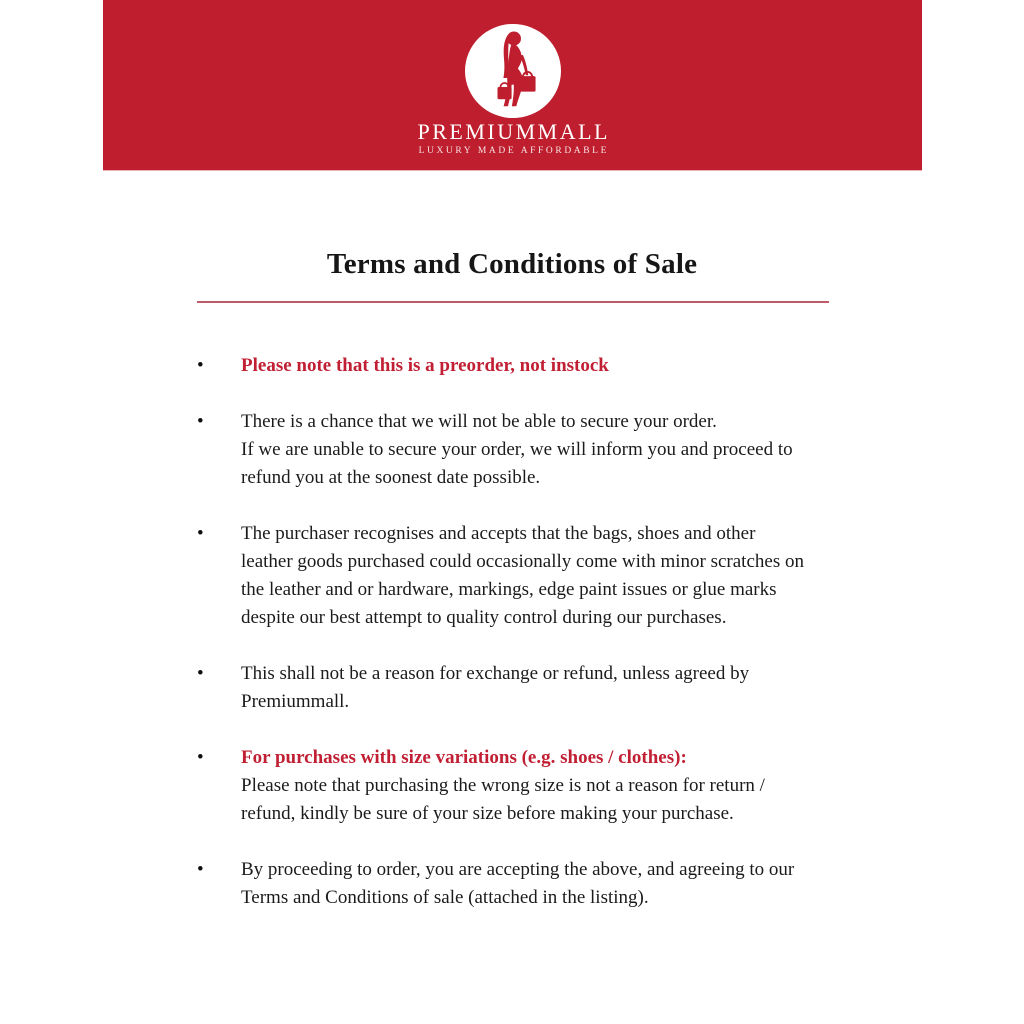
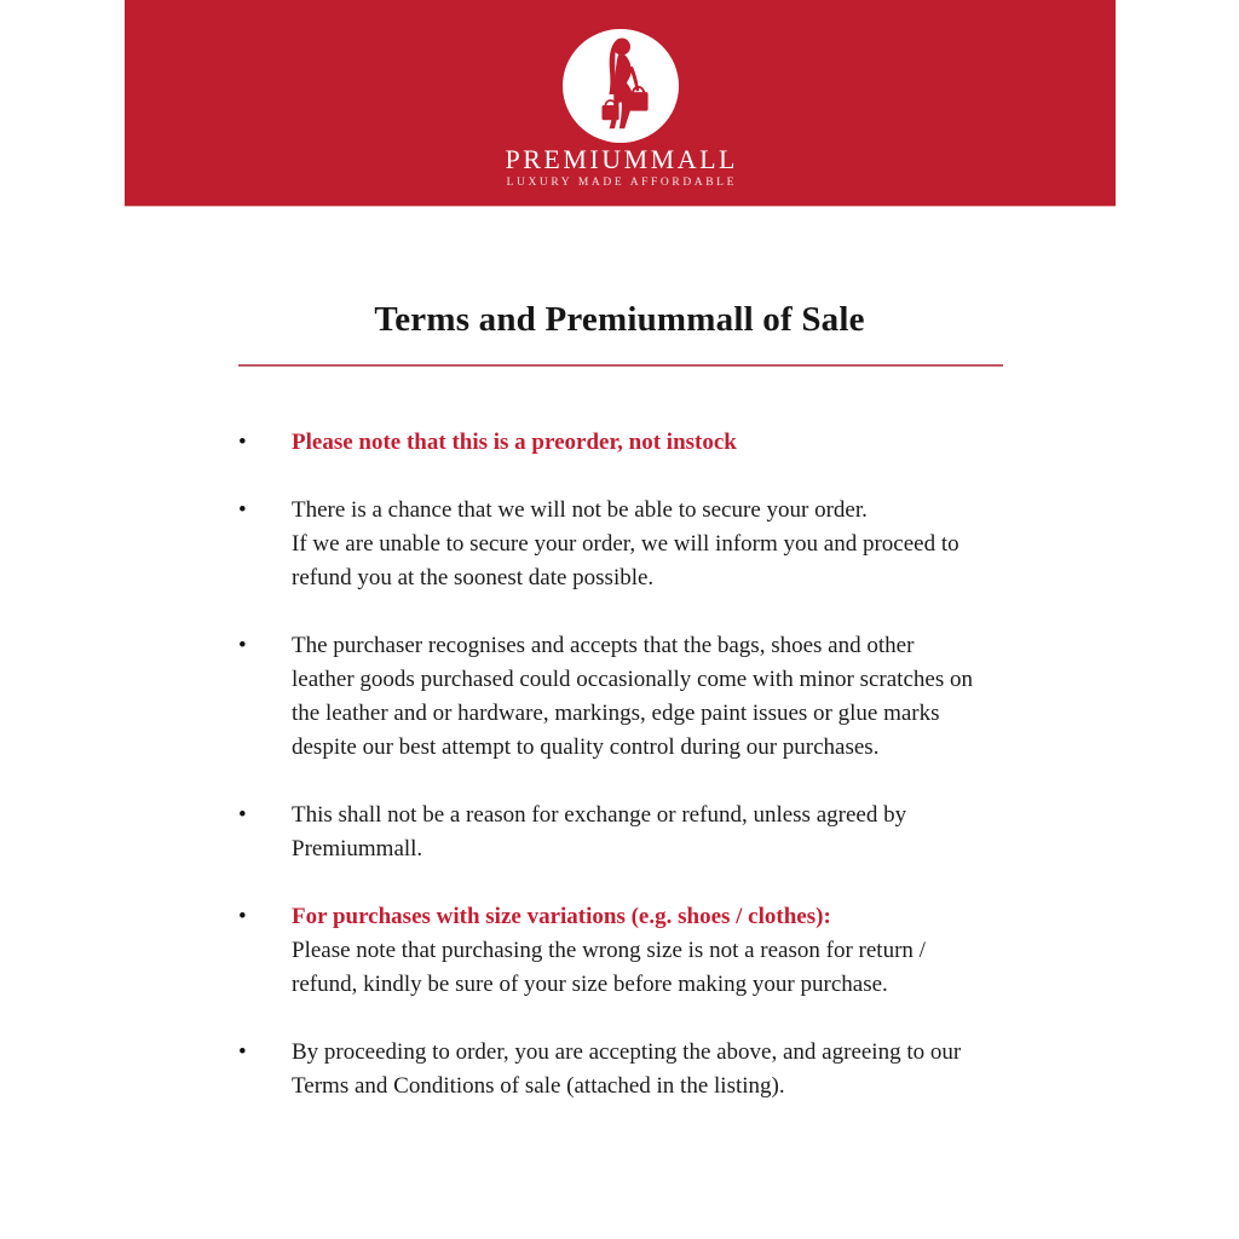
  PREMIUMMALL
  LUXURY MADE AFFORDABLE
- Terms and Conditions of Sale
+ Terms and Premiummall of Sale
  •
  Please note that this is a preorder, not instock
  •
  There is a chance that we will not be able to secure your order.
  If we are unable to secure your order, we will inform you and proceed to
  refund you at the soonest date possible.
  •
  The purchaser recognises and accepts that the bags, shoes and other
  leather goods purchased could occasionally come with minor scratches on
  the leather and or hardware, markings, edge paint issues or glue marks
  despite our best attempt to quality control during our purchases.
  •
  This shall not be a reason for exchange or refund, unless agreed by
  Premiummall.
  •
  For purchases with size variations (e.g. shoes / clothes):
  Please note that purchasing the wrong size is not a reason for return /
  refund, kindly be sure of your size before making your purchase.
  •
  By proceeding to order, you are accepting the above, and agreeing to our
  Terms and Conditions of sale (attached in the listing).
